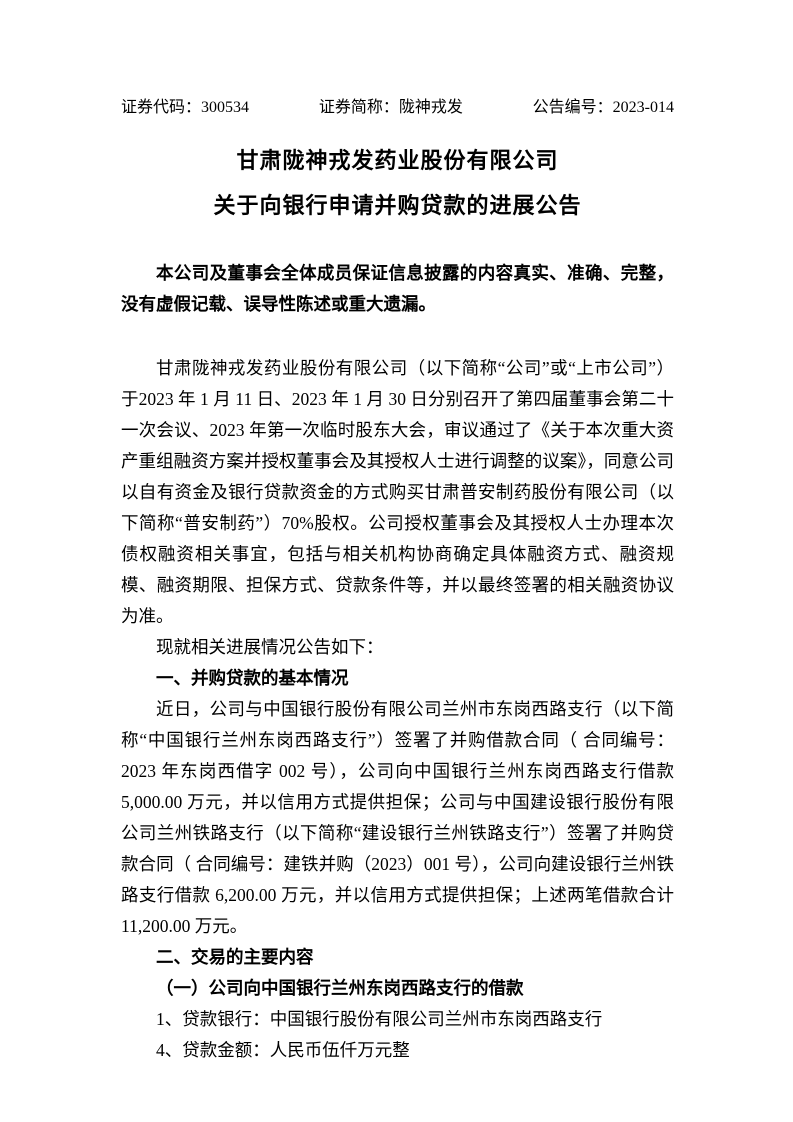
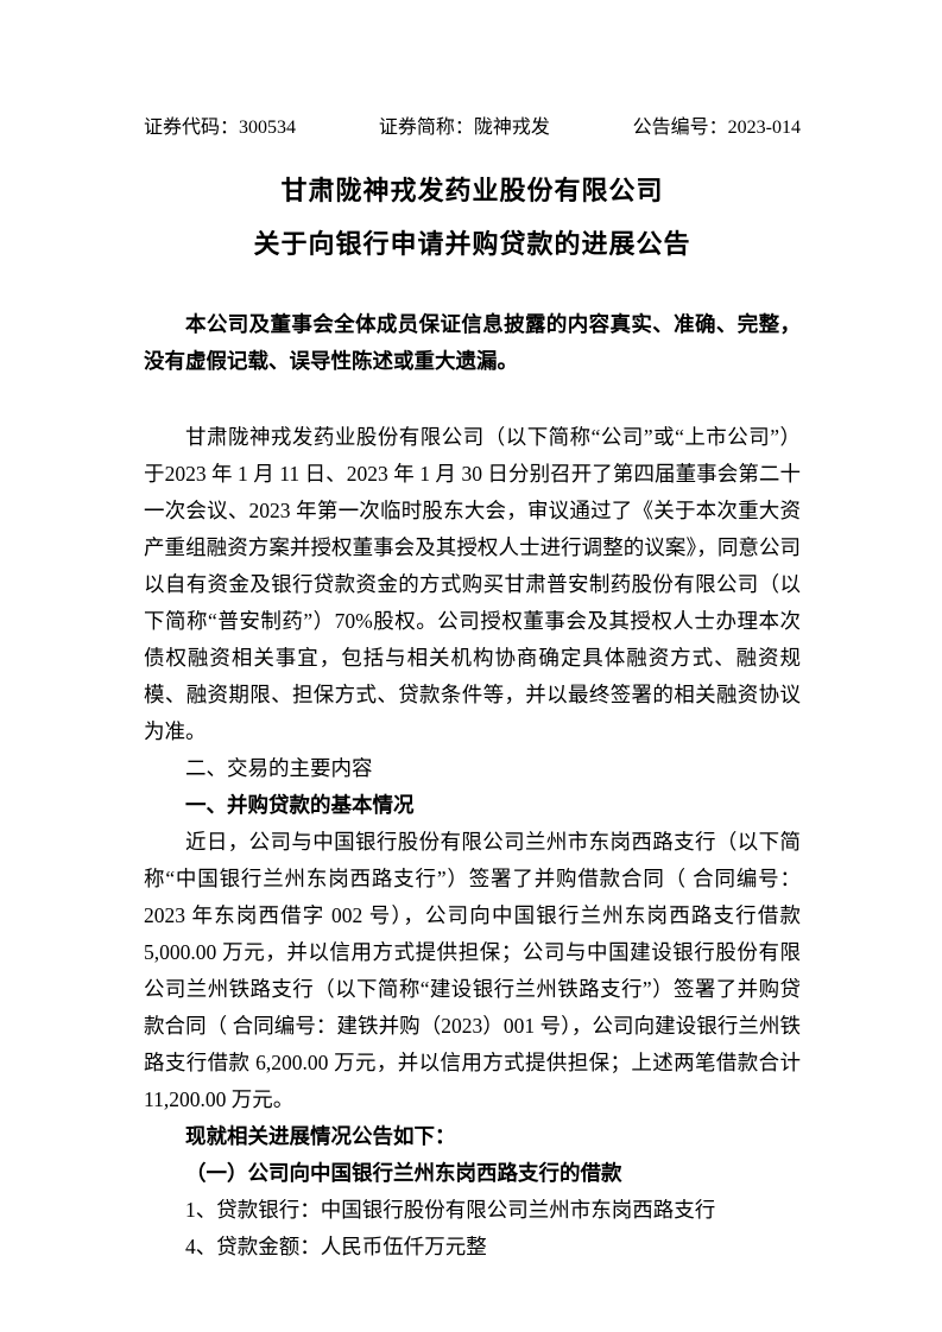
  证券代码：300534
  证券简称：陇神戎发
  公告编号：2023-014
  甘肃陇神戎发药业股份有限公司
  关于向银行申请并购贷款的进展公告
  本公司及董事会全体成员保证信息披露的内容真实、准确、完整，没有虚假记载、误导性陈述或重大遗漏。
  甘肃陇神戎发药业股份有限公司（以下简称“公司”或“上市公司”）于2023 年 1 月 11 日、2023 年 1 月 30 日分别召开了第四届董事会第二十一次会议、2023 年第一次临时股东大会，审议通过了《关于本次重大资产重组融资方案并授权董事会及其授权人士进行调整的议案》，同意公司以自有资金及银行贷款资金的方式购买甘肃普安制药股份有限公司（以下简称“普安制药”）70%股权。公司授权董事会及其授权人士办理本次债权融资相关事宜，包括与相关机构协商确定具体融资方式、融资规模、融资期限、担保方式、贷款条件等，并以最终签署的相关融资协议为准。
- 现就相关进展情况公告如下：
+ 二、交易的主要内容
  一、并购贷款的基本情况
  近日，公司与中国银行股份有限公司兰州市东岗西路支行（以下简称“中国银行兰州东岗西路支行”）签署了并购借款合同（ 合同编号：2023 年东岗西借字 002 号），公司向中国银行兰州东岗西路支行借款 5,000.00 万元，并以信用方式提供担保；公司与中国建设银行股份有限公司兰州铁路支行（以下简称“建设银行兰州铁路支行”）签署了并购贷款合同（ 合同编号：建铁并购（2023）001 号），公司向建设银行兰州铁路支行借款 6,200.00 万元，并以信用方式提供担保；上述两笔借款合计 11,200.00 万元。
- 二、交易的主要内容
+ 现就相关进展情况公告如下：
  （一）公司向中国银行兰州东岗西路支行的借款
  1、贷款银行：中国银行股份有限公司兰州市东岗西路支行
  4、贷款金额：人民币伍仟万元整
